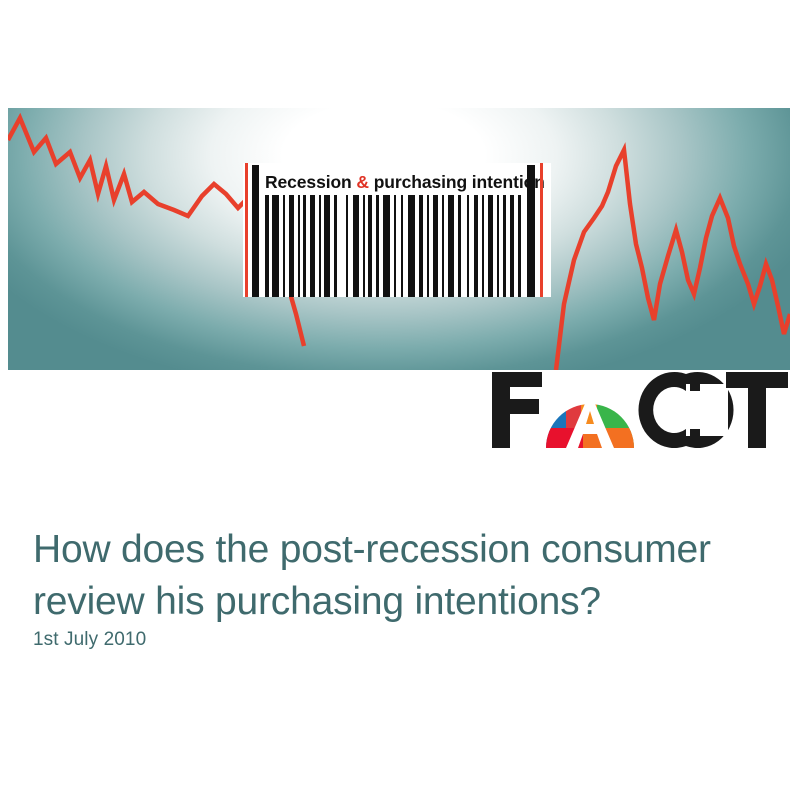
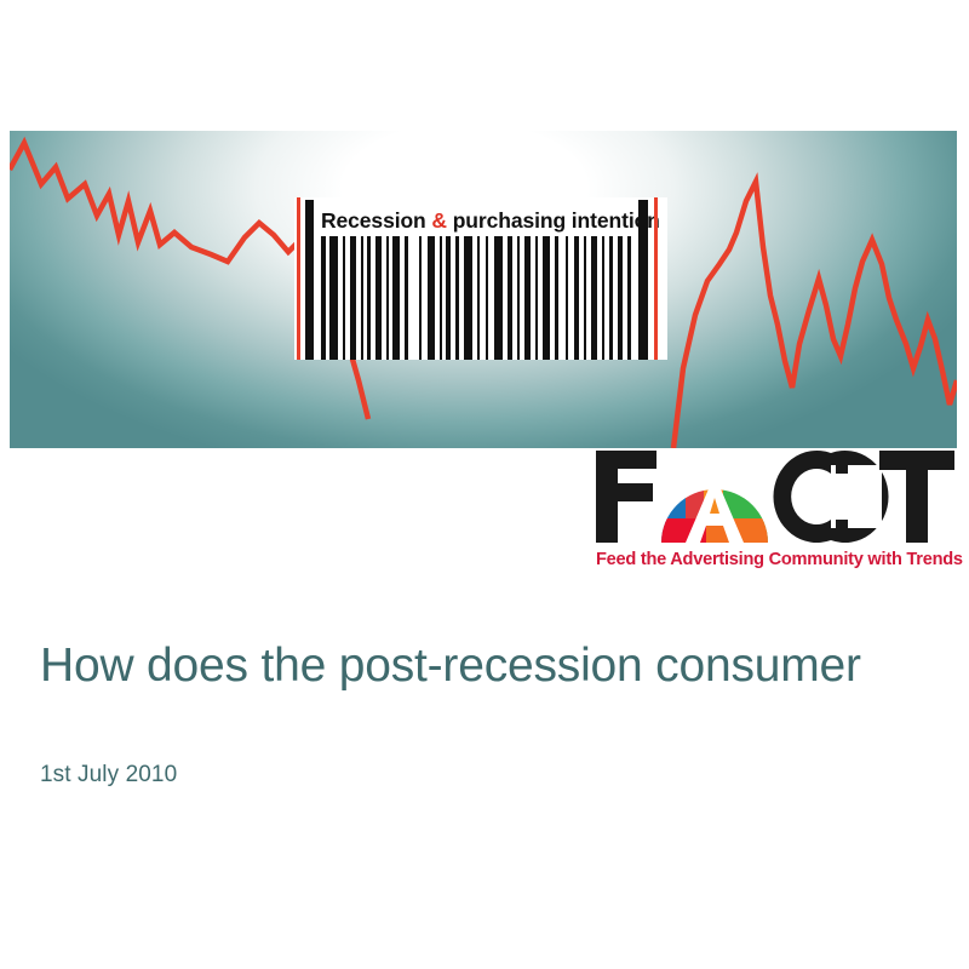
  Recession & purchasing intenti
+ Feed the Advertising Community with Trends
  How does the post-recession consumer
- review his purchasing intentions?
  1st July 2010
